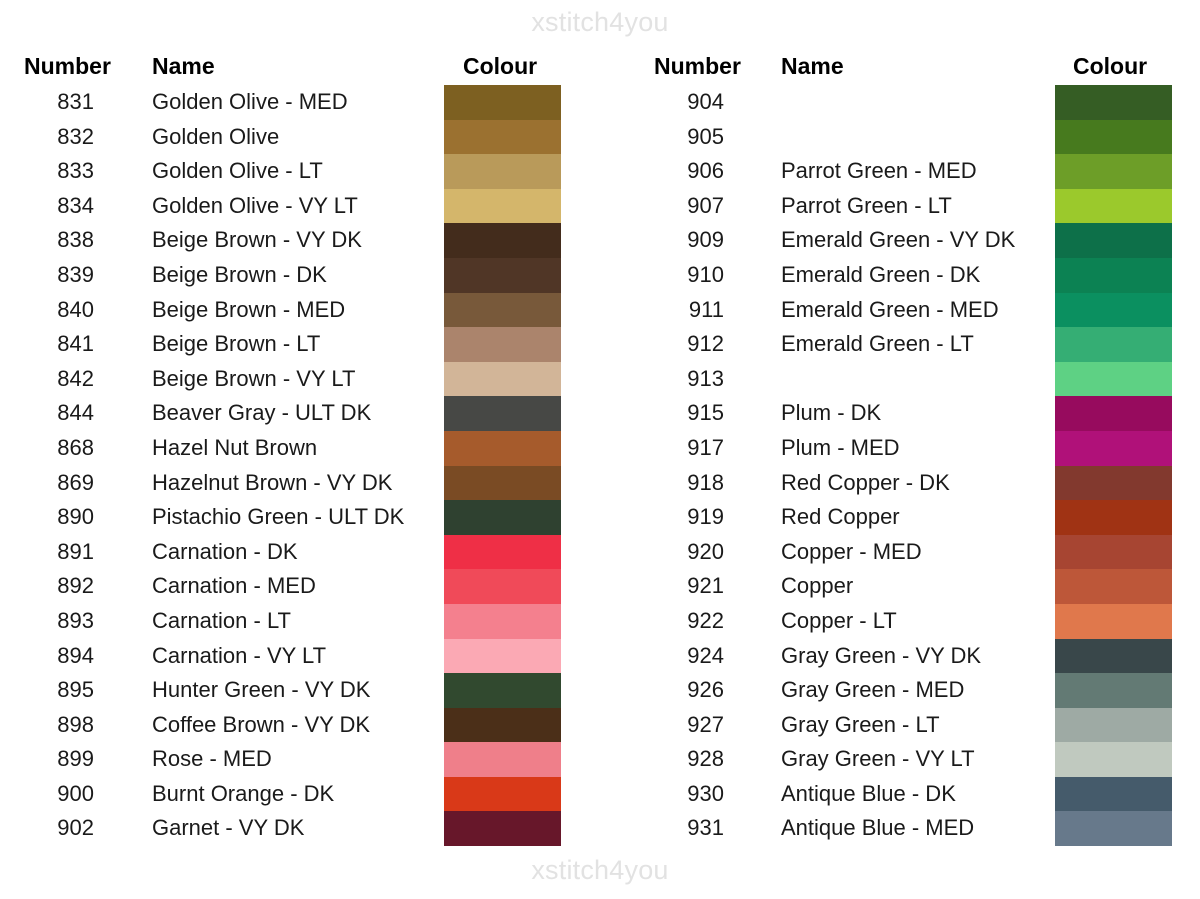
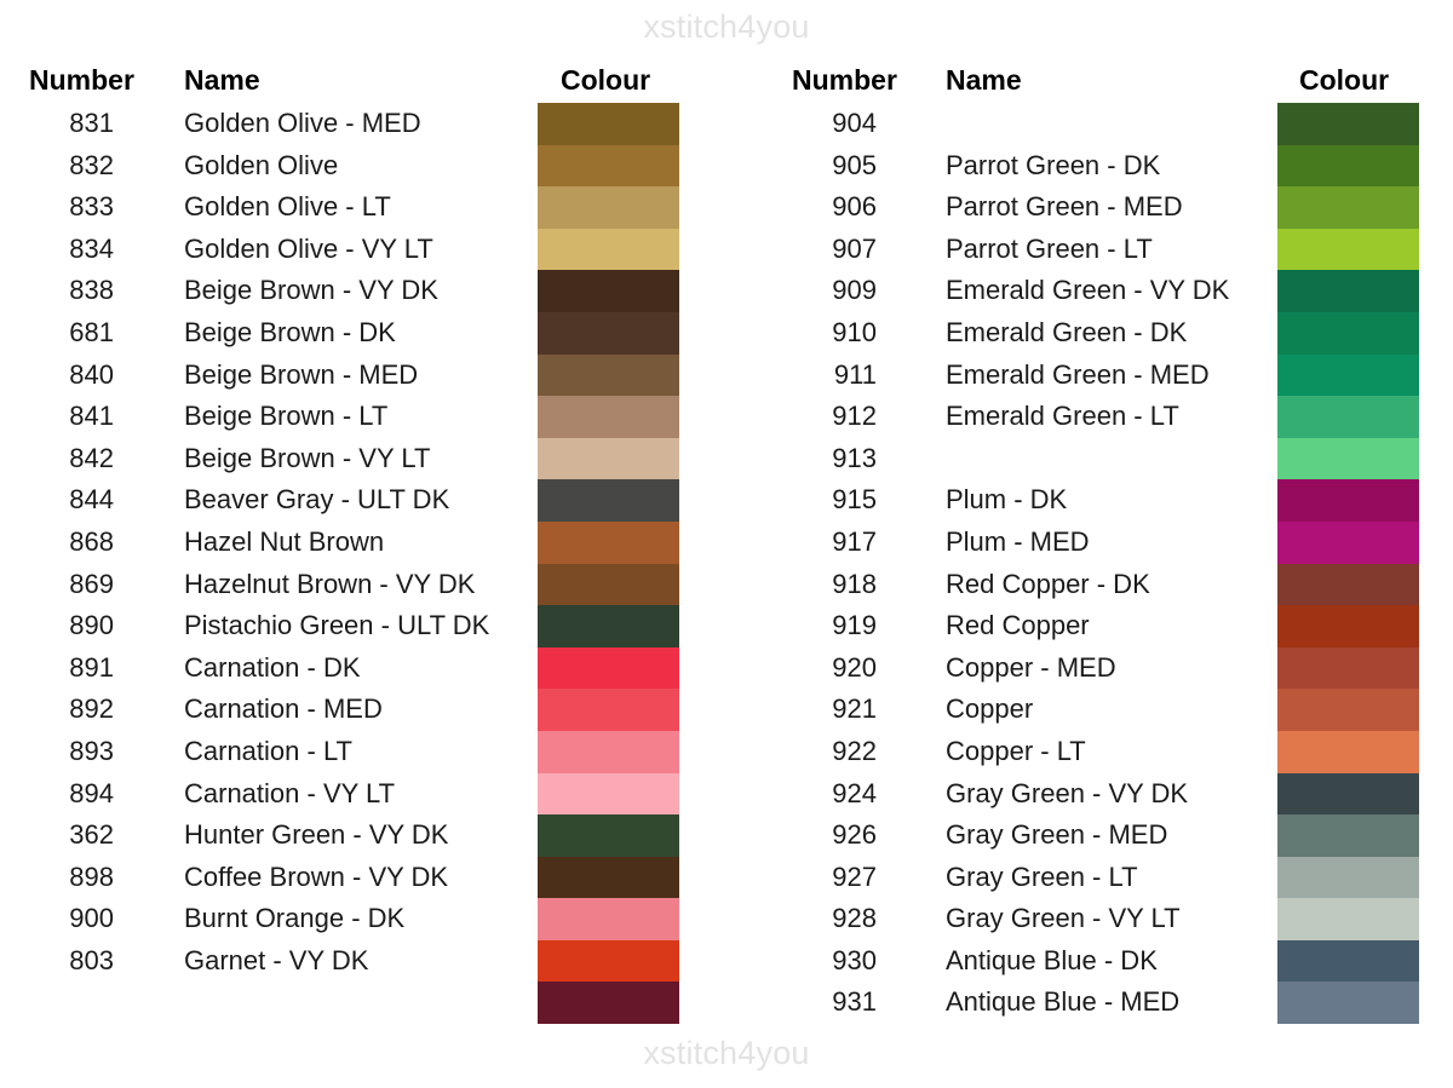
  xstitch4you
  Number
  Name
  Colour
  831
  Golden Olive - MED
  832
  Golden Olive
  833
  Golden Olive - LT
  834
  Golden Olive - VY LT
  838
  Beige Brown - VY DK
- 839
+ 681
  Beige Brown - DK
  840
  Beige Brown - MED
  841
  Beige Brown - LT
  842
  Beige Brown - VY LT
  844
  Beaver Gray - ULT DK
  868
  Hazel Nut Brown
  869
  Hazelnut Brown - VY DK
  890
  Pistachio Green - ULT DK
  891
  Carnation - DK
  892
  Carnation - MED
  893
  Carnation - LT
  894
  Carnation - VY LT
- 895
+ 362
  Hunter Green - VY DK
  898
  Coffee Brown - VY DK
- 899
- Rose - MED
  900
  Burnt Orange - DK
- 902
+ 803
  Garnet - VY DK
  Number
  Name
  Colour
  904
  905
+ Parrot Green - DK
  906
  Parrot Green - MED
  907
  Parrot Green - LT
  909
  Emerald Green - VY DK
  910
  Emerald Green - DK
  911
  Emerald Green - MED
  912
  Emerald Green - LT
  913
  915
  Plum - DK
  917
  Plum - MED
  918
  Red Copper - DK
  919
  Red Copper
  920
  Copper - MED
  921
  Copper
  922
  Copper - LT
  924
  Gray Green - VY DK
  926
  Gray Green - MED
  927
  Gray Green - LT
  928
  Gray Green - VY LT
  930
  Antique Blue - DK
  931
  Antique Blue - MED
  xstitch4you
